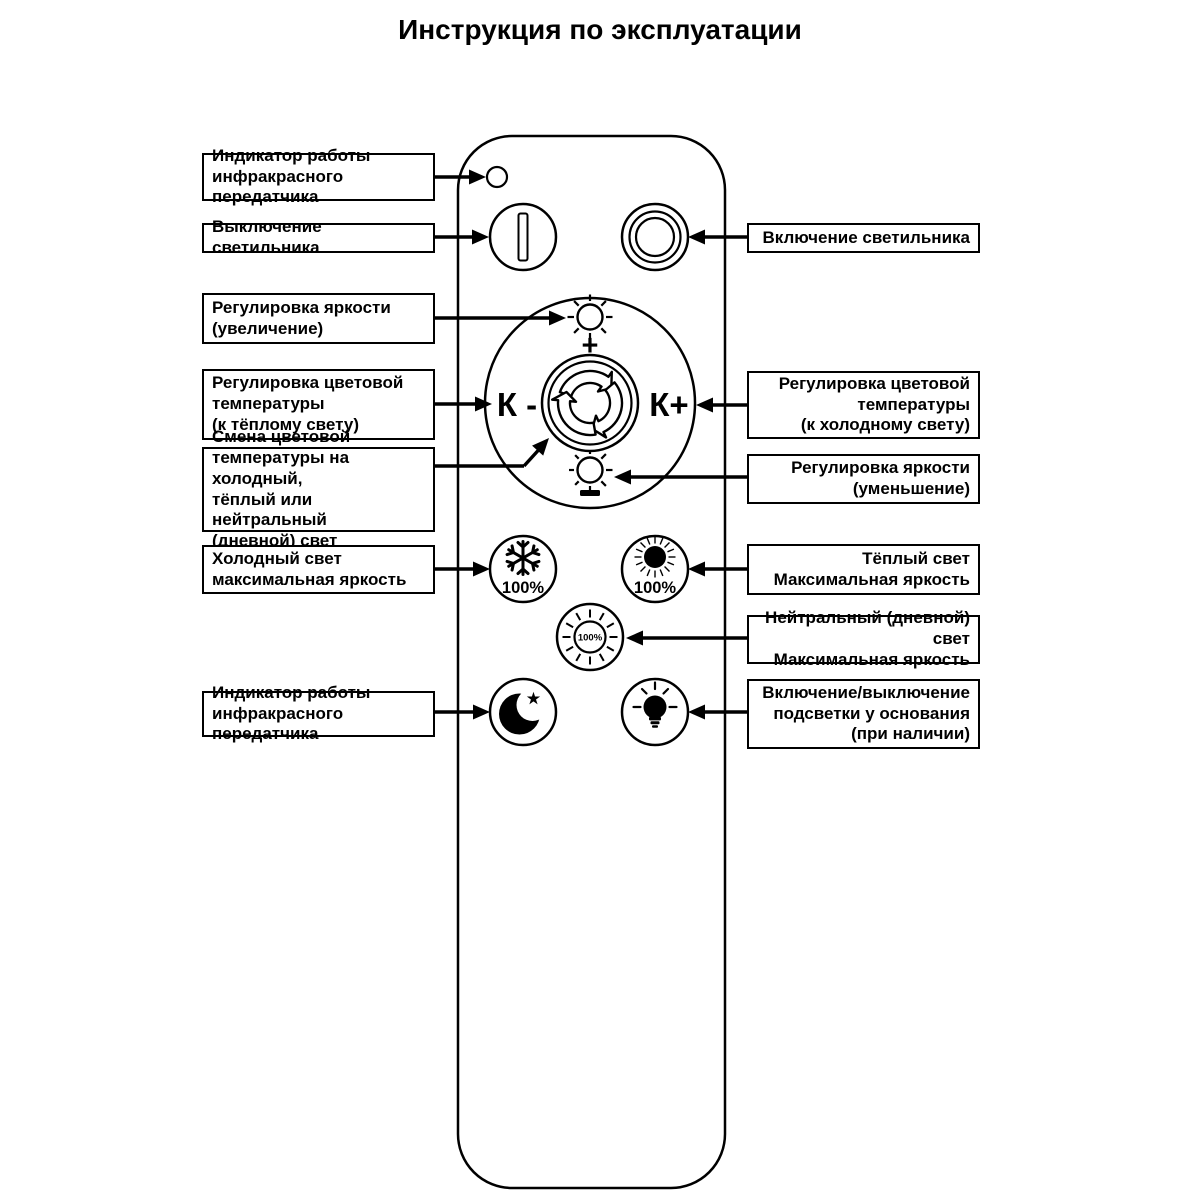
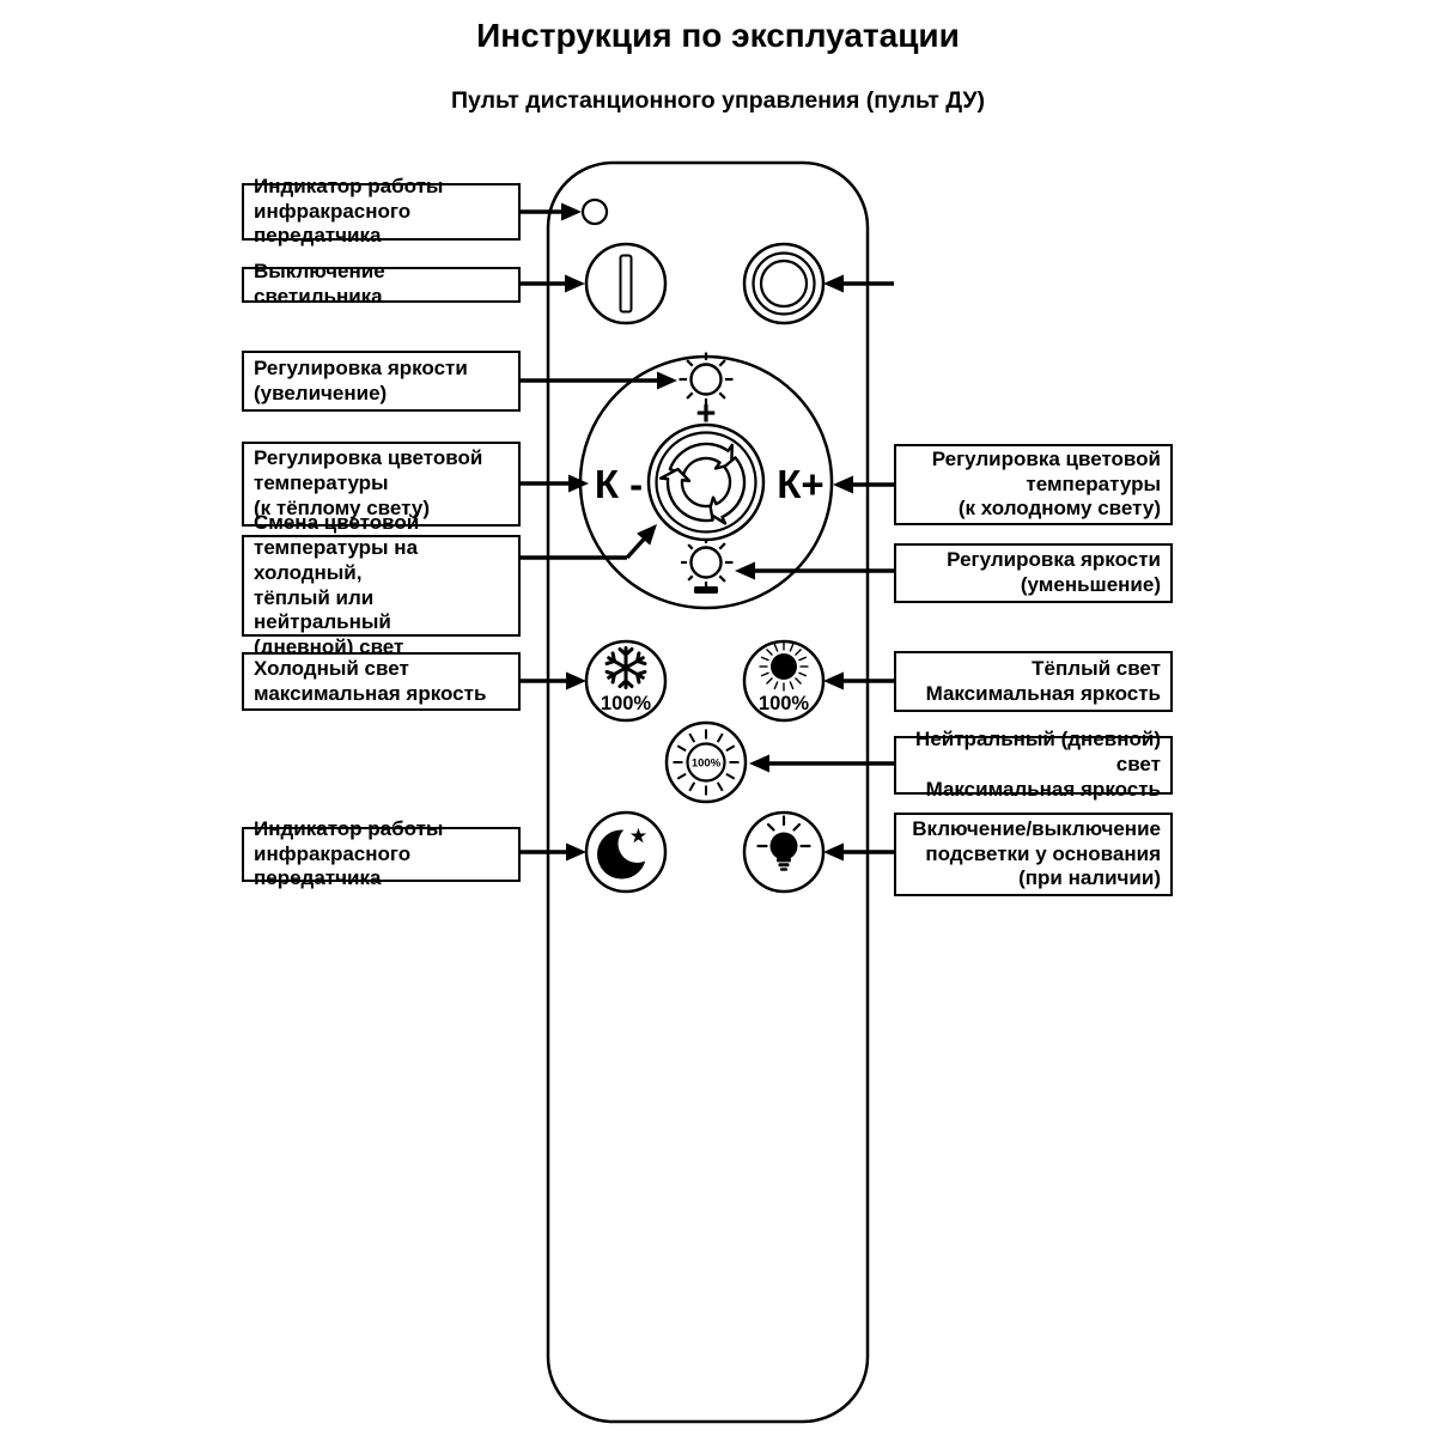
  Инструкция по эксплуатации
+ Пульт дистанционного управления (пульт ДУ)
  +
  К -
  К+
  100%
  100%
  100%
  ★
  Индикатор работы
  инфракрасного передатчика
  Выключение светильника
  Регулировка яркости
  (увеличение)
  Регулировка цветовой
  температуры
  (к тёплому свету)
  Смена цветовой
  температуры на холодный,
  тёплый или нейтральный
  (дневной) свет
  Холодный свет
  максимальная яркость
  Индикатор работы
  инфракрасного передатчика
- Включение светильника
  Регулировка цветовой
  температуры
  (к холодному свету)
  Регулировка яркости
  (уменьшение)
  Тёплый свет
  Максимальная яркость
  Нейтральный (дневной) свет
  Максимальная яркость
  Включение/выключение
  подсветки у основания
  (при наличии)
